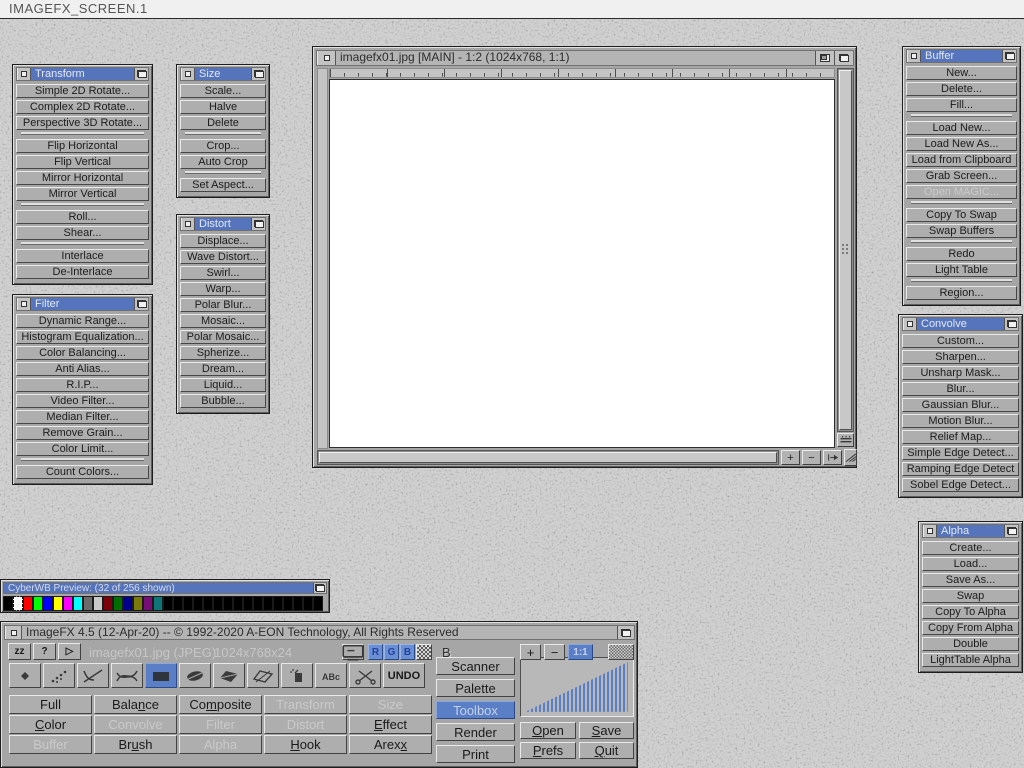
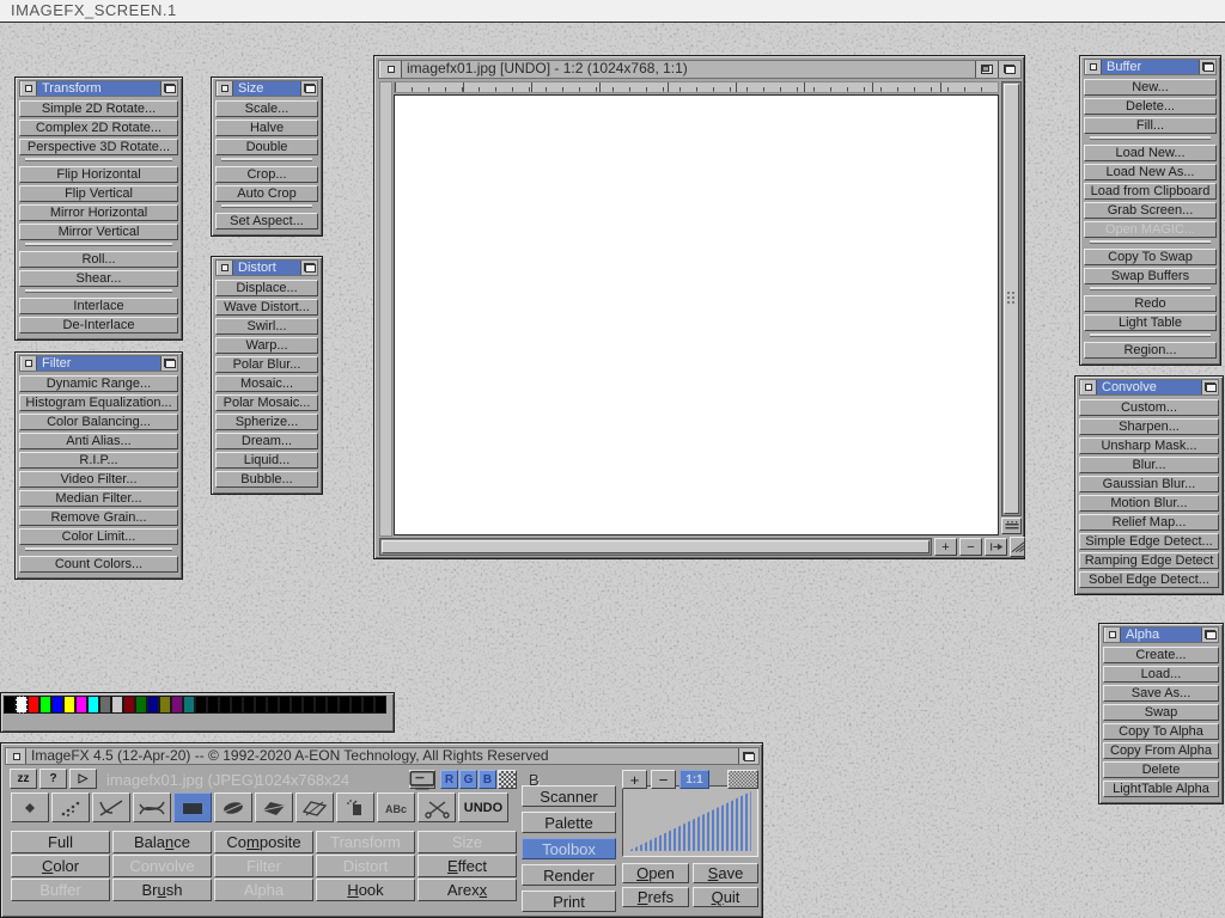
  IMAGEFX_SCREEN.1
  Transform
  Simple 2D Rotate...
  Complex 2D Rotate...
  Perspective 3D Rotate...
  Flip Horizontal
  Flip Vertical
  Mirror Horizontal
  Mirror Vertical
  Roll...
  Shear...
  Interlace
  De-Interlace
  Size
  Scale...
  Halve
- Delete
+ Double
  Crop...
  Auto Crop
  Set Aspect...
  Distort
  Displace...
  Wave Distort...
  Swirl...
  Warp...
  Polar Blur...
  Mosaic...
  Polar Mosaic...
  Spherize...
  Dream...
  Liquid...
  Bubble...
  Filter
  Dynamic Range...
  Histogram Equalization...
  Color Balancing...
  Anti Alias...
  R.I.P...
  Video Filter...
  Median Filter...
  Remove Grain...
  Color Limit...
  Count Colors...
  Buffer
  New...
  Delete...
  Fill...
  Load New...
  Load New As...
  Load from Clipboard
  Grab Screen...
  Open MAGIC...
  Copy To Swap
  Swap Buffers
  Redo
  Light Table
  Region...
  Convolve
  Custom...
  Sharpen...
  Unsharp Mask...
  Blur...
  Gaussian Blur...
  Motion Blur...
  Relief Map...
  Simple Edge Detect...
  Ramping Edge Detect
  Sobel Edge Detect...
  Alpha
  Create...
  Load...
  Save As...
  Swap
  Copy To Alpha
  Copy From Alpha
- Double
+ Delete
  LightTable Alpha
- imagefx01.jpg [MAIN] - 1:2 (1024x768, 1:1)
+ imagefx01.jpg [UNDO] - 1:2 (1024x768, 1:1)
  +
  −
- CyberWB Preview: (32 of 256 shown)
  ImageFX 4.5 (12-Apr-20) -- © 1992-2020 A-EON Technology, All Rights Reserved
  imagefx01.jpg (JPEG)
  1024x768x24
  B
  zz
  ?
  ▷
  R
  G
  B
  +
  −
  1:1
  ABc
  UNDO
  Full
  Bala
  n
  ce
  Co
  m
  posite
  Transform
  Size
  C
  olor
  Convolve
  Filter
  Distort
  E
  ffect
  Buffer
  Br
  u
  sh
  Alpha
  H
  ook
  Arex
  x
  Scanner
  Palette
  Toolbox
  Render
  Print
  O
  pen
  S
  ave
  P
  refs
  Q
  uit
